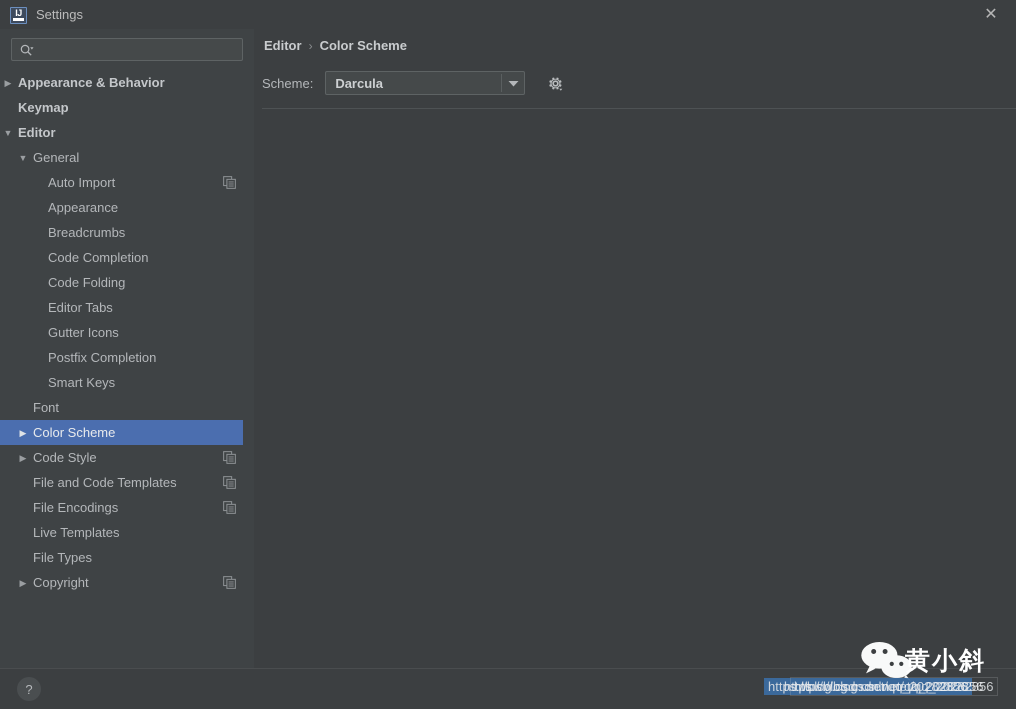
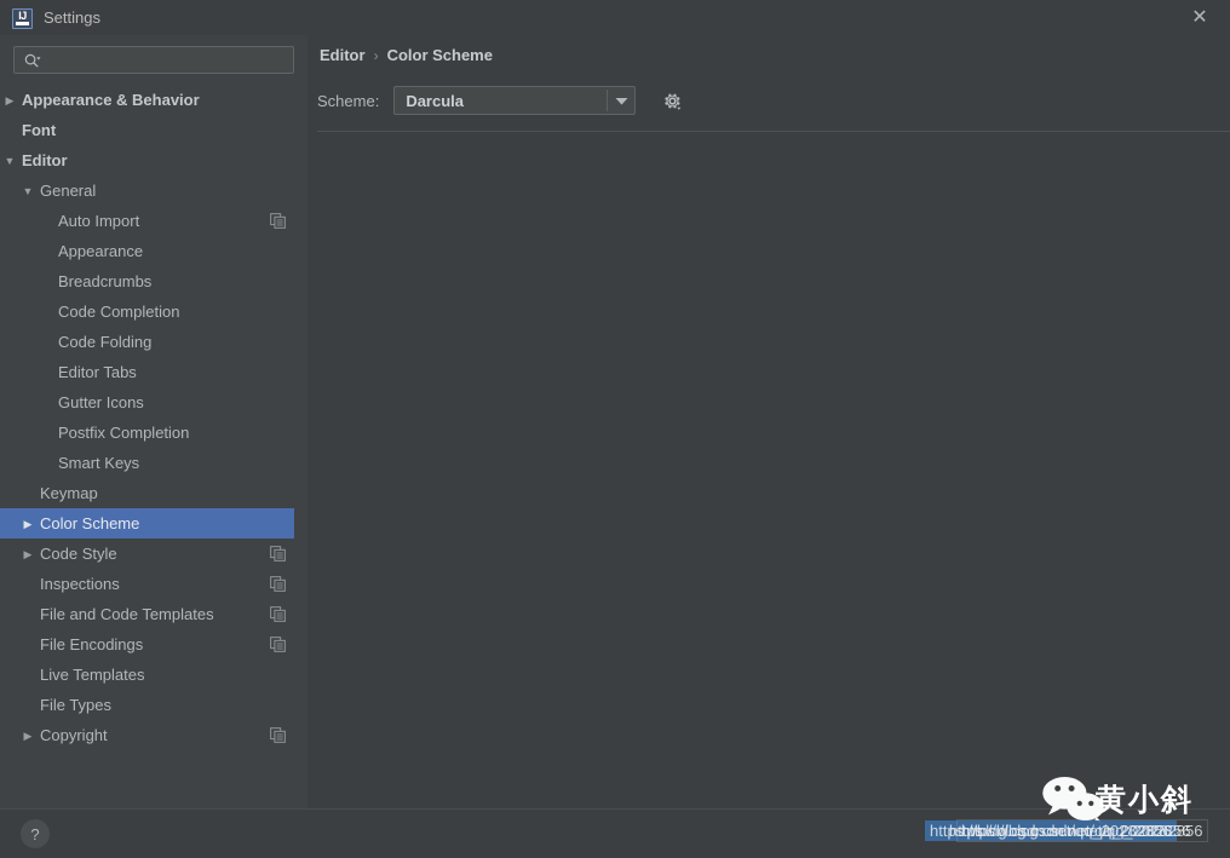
  IJ
  Settings
  ✕
  ▶
  Appearance & Behavior
- Keymap
+ Font
  ▼
  Editor
  ▼
  General
  Auto Import
  Appearance
  Breadcrumbs
  Code Completion
  Code Folding
  Editor Tabs
  Gutter Icons
  Postfix Completion
  Smart Keys
- Font
+ Keymap
  ▶
  Color Scheme
  ▶
  Code Style
+ Inspections
  File and Code Templates
  File Encodings
  Live Templates
  File Types
  ▶
  Copyright
  Editor
  ›
  Color Scheme
  Scheme:
  Darcula
  ?
  黄小斜
  https://blog.csdn.net/qq_20282856
  https://blog.csdn.net/qq_20282856
  https://blog.csdn.net/qq_20282856
